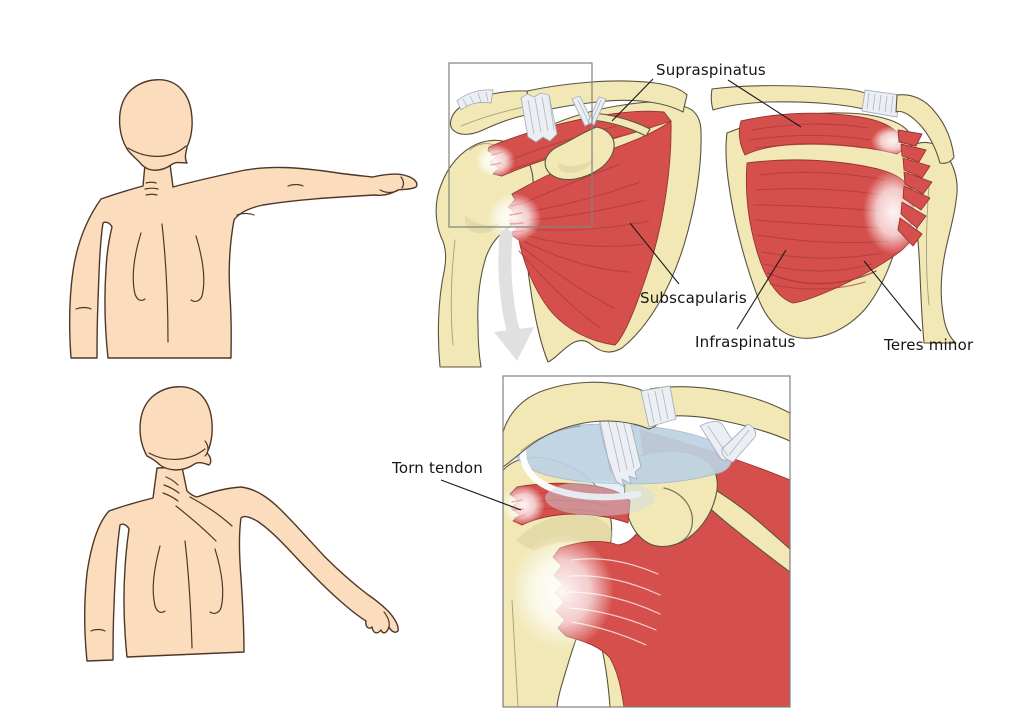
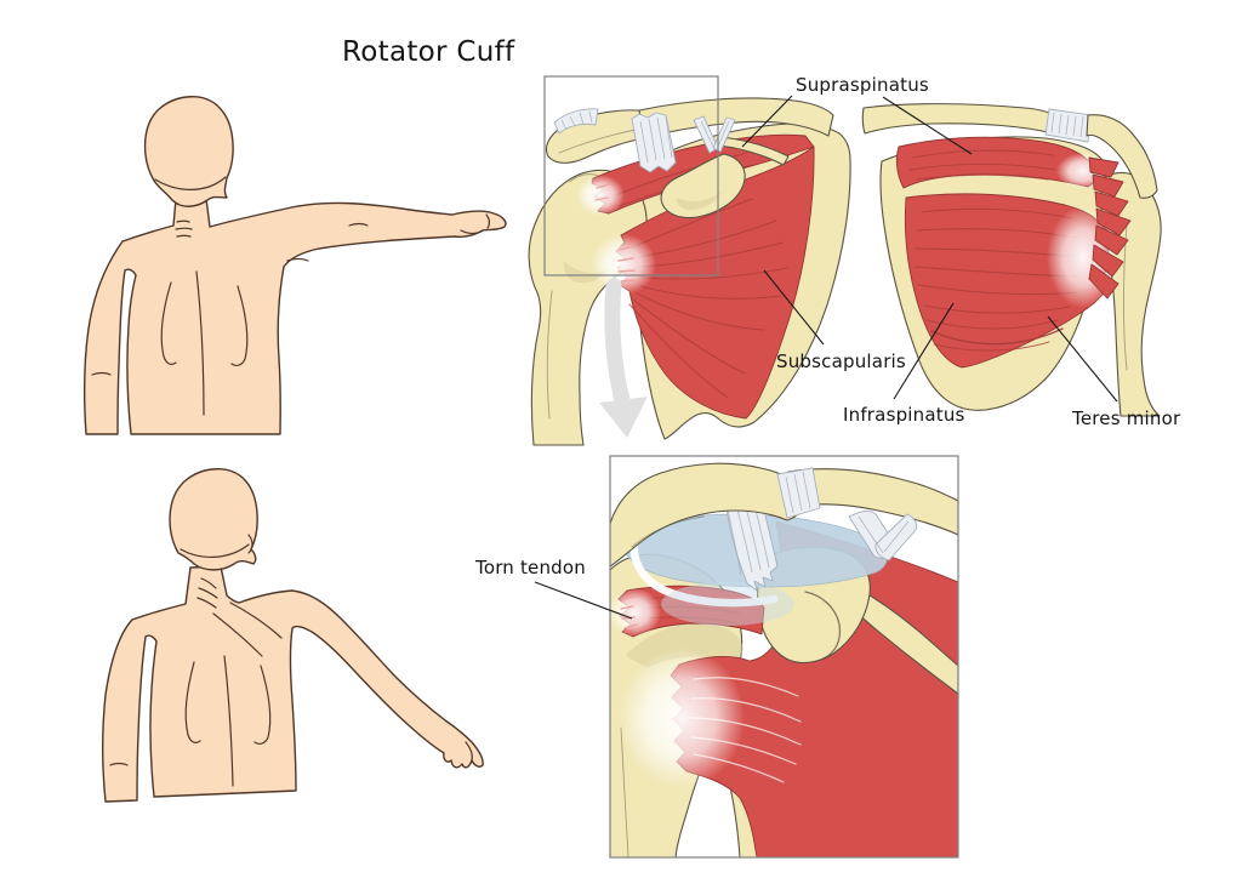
+ Rotator Cuff
  Supraspinatus
  Subscapularis
  Infraspinatus
  Teres minor
  Torn tendon
